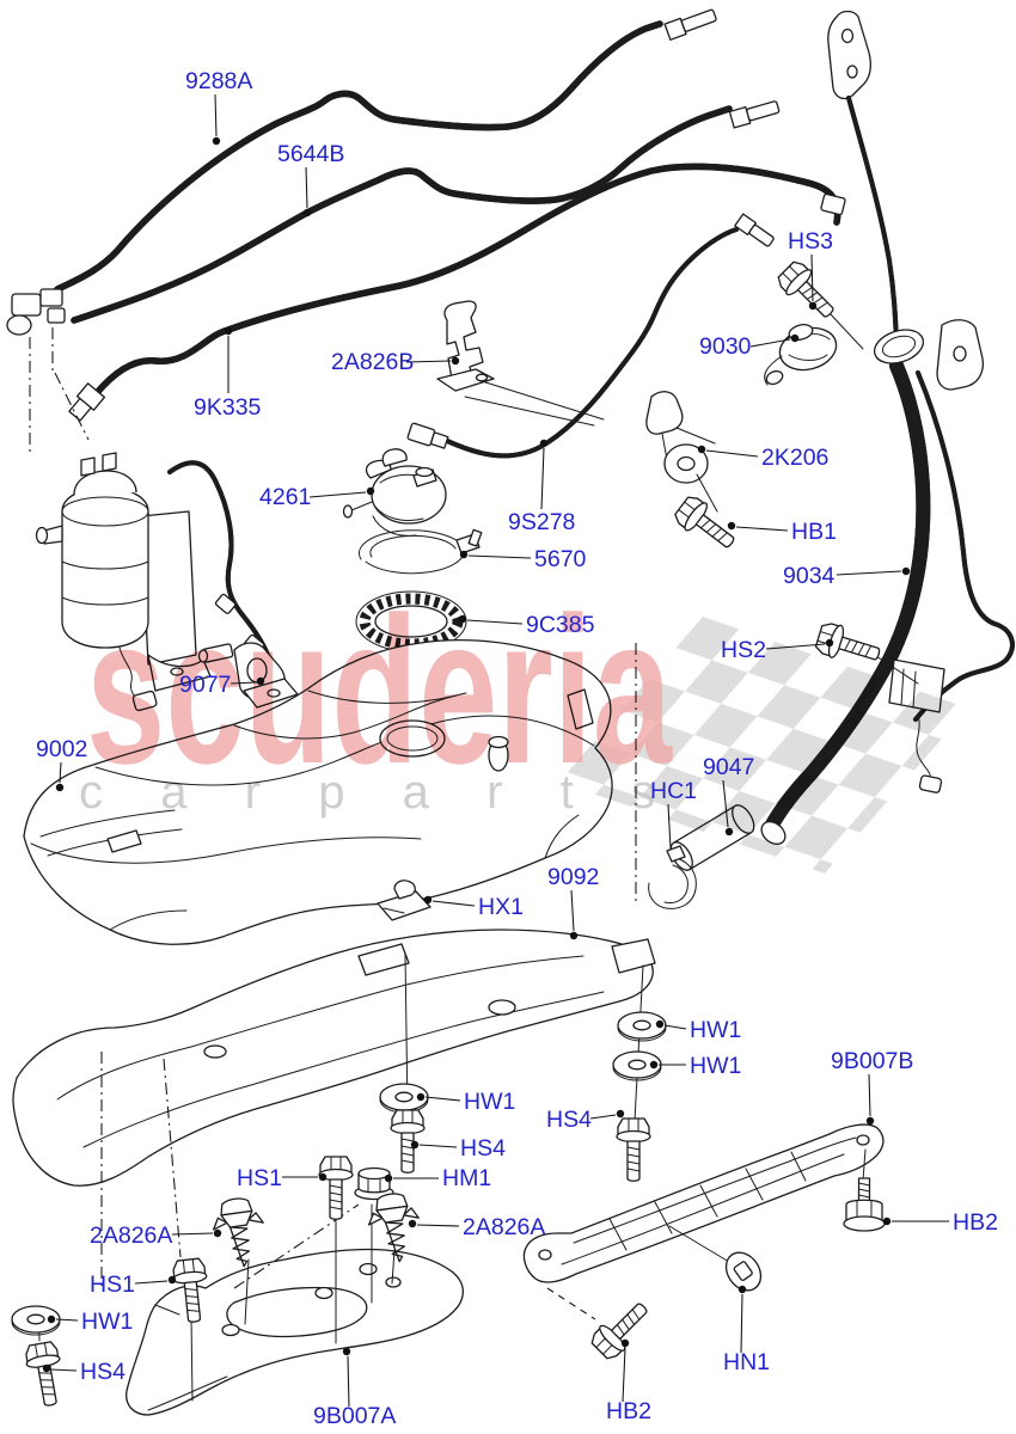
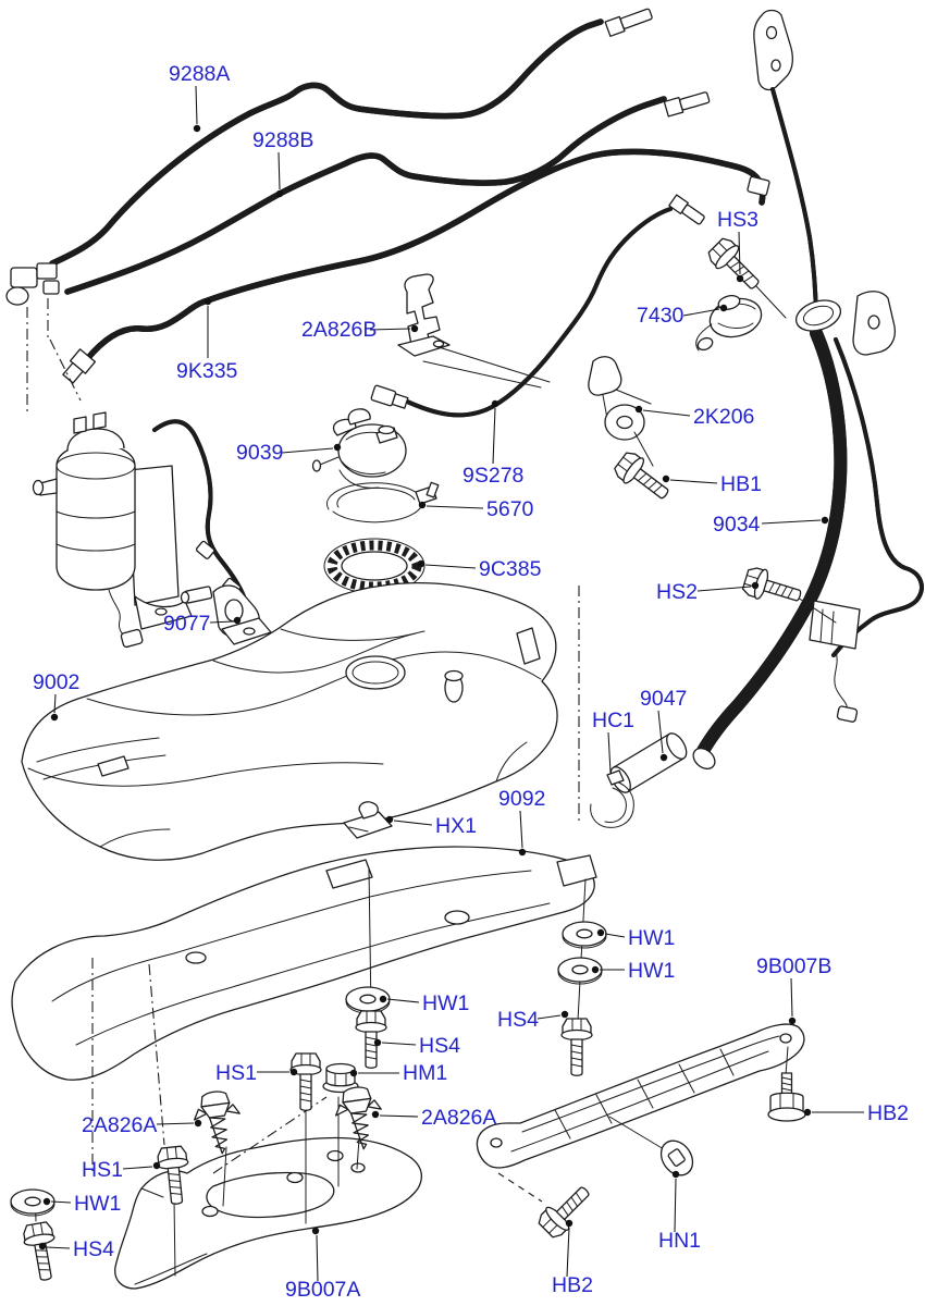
- scuderia
- c a r p a r t s
  9288A
- 5644B
+ 9288B
  HS3
- 9030
+ 7430
  2A826B
  9K335
  2K206
- 4261
+ 9039
  9S278
  HB1
  5670
  9034
  9C385
  HS2
  9077
  9002
  9047
  HC1
  9092
  HX1
  HW1
  HW1
  9B007B
  HW1
  HS4
  HS4
  HS1
  HM1
  2A826A
  2A826A
  HB2
  HS1
  HN1
  HW1
  HS4
  HB2
  9B007A
